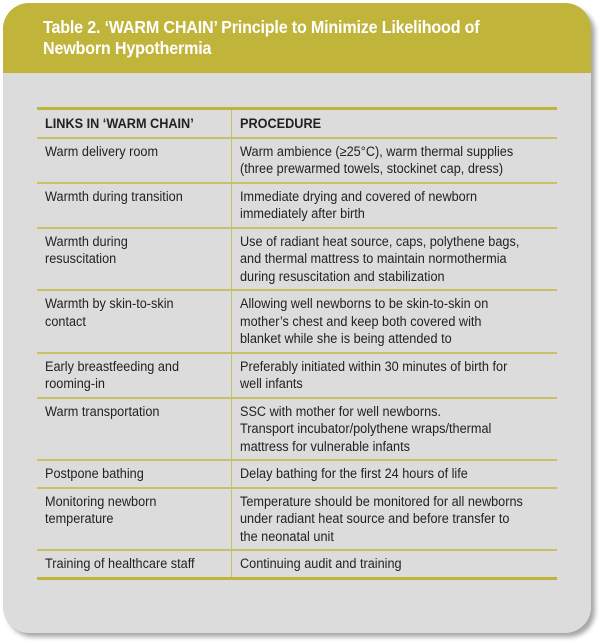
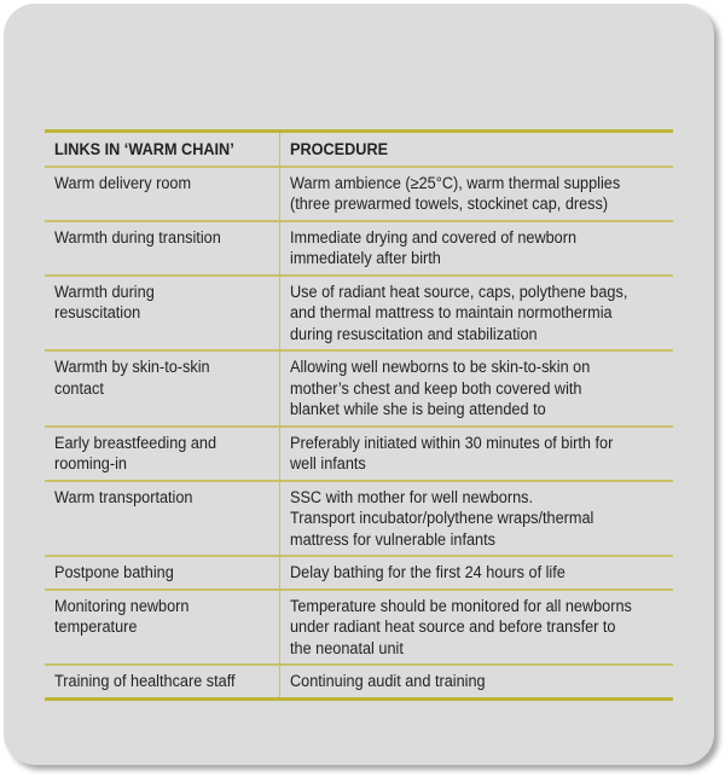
- Table 2. ‘WARM CHAIN’ Principle to Minimize Likelihood of
- Newborn Hypothermia
  LINKS IN ‘WARM CHAIN’	PROCEDURE
  Warm delivery room	Warm ambience (≥25°C), warm thermal supplies (three prewarmed towels, stockinet cap, dress)
  Warmth during transition	Immediate drying and covered of newborn immediately after birth
  Warmth during resuscitation	Use of radiant heat source, caps, polythene bags, and thermal mattress to maintain normothermia during resuscitation and stabilization
  Warmth by skin-to-skin contact	Allowing well newborns to be skin-to-skin on mother’s chest and keep both covered with blanket while she is being attended to
  Early breastfeeding and rooming-in	Preferably initiated within 30 minutes of birth for well infants
  Warm transportation	SSC with mother for well newborns. Transport incubator/polythene wraps/thermal mattress for vulnerable infants
  Postpone bathing	Delay bathing for the first 24 hours of life
  Monitoring newborn temperature	Temperature should be monitored for all newborns under radiant heat source and before transfer to the neonatal unit
  Training of healthcare staff	Continuing audit and training
